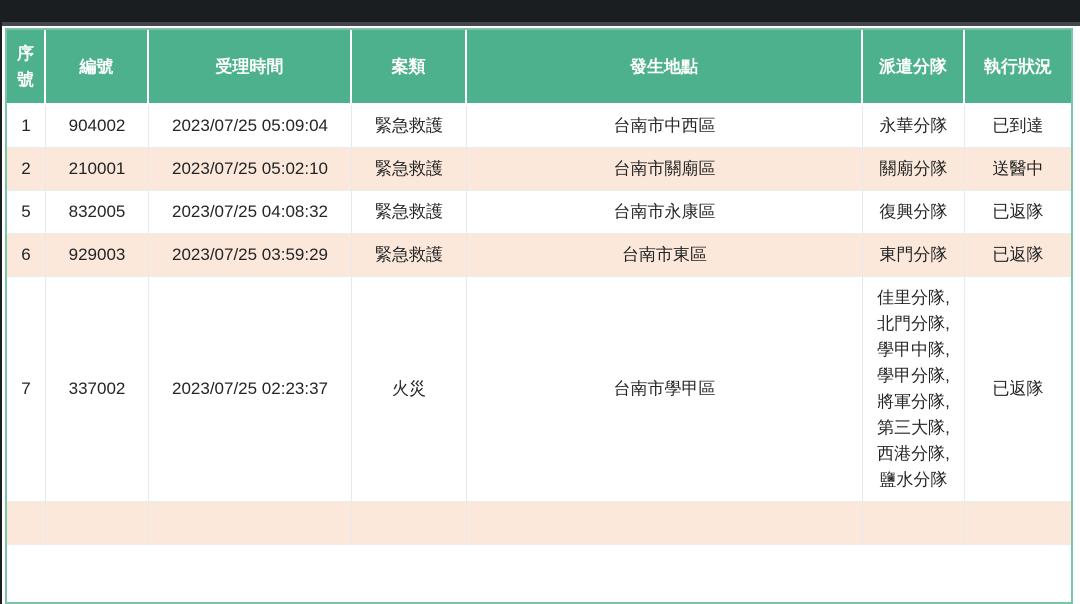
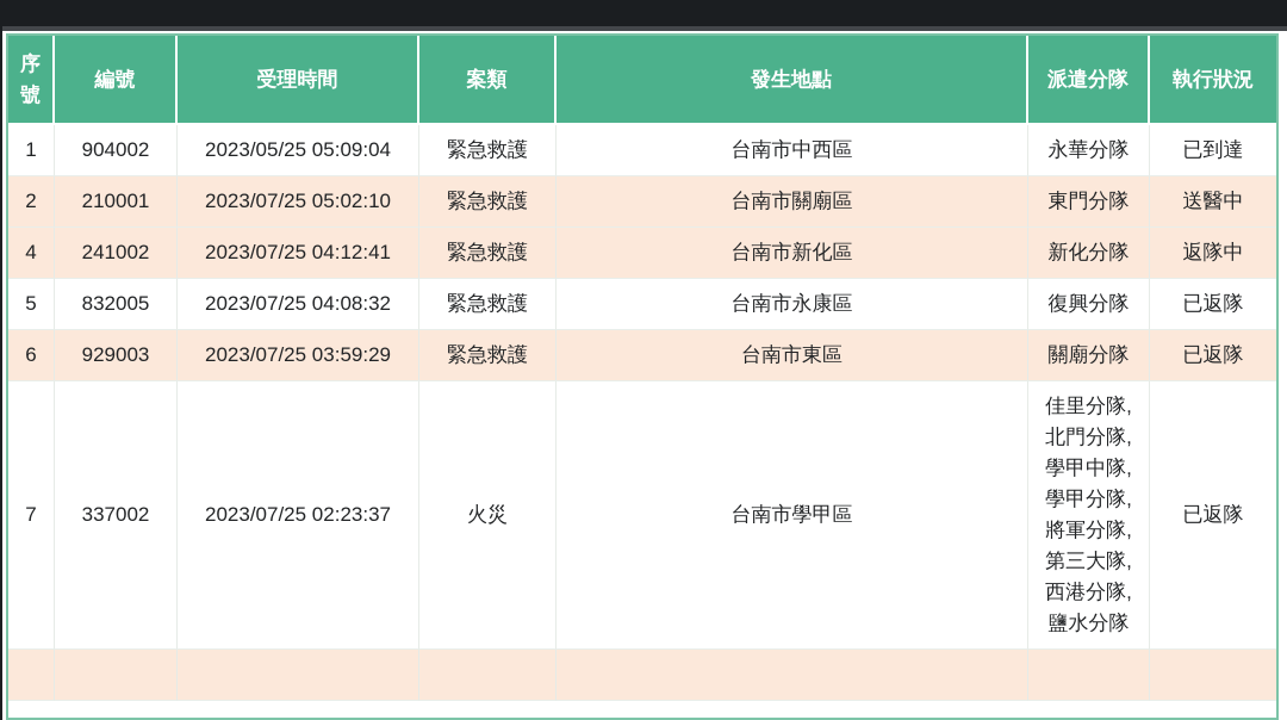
  序號	編號	受理時間	案類	發生地點	派遣分隊	執行狀況
- 1	904002	2023/07/25 05:09:04	緊急救護	台南市中西區	永華分隊	已到達
+ 1	904002	2023/05/25 05:09:04	緊急救護	台南市中西區	永華分隊	已到達
- 2	210001	2023/07/25 05:02:10	緊急救護	台南市關廟區	關廟分隊	送醫中
+ 2	210001	2023/07/25 05:02:10	緊急救護	台南市關廟區	東門分隊	送醫中
+ 4	241002	2023/07/25 04:12:41	緊急救護	台南市新化區	新化分隊	返隊中
  5	832005	2023/07/25 04:08:32	緊急救護	台南市永康區	復興分隊	已返隊
- 6	929003	2023/07/25 03:59:29	緊急救護	台南市東區	東門分隊	已返隊
+ 6	929003	2023/07/25 03:59:29	緊急救護	台南市東區	關廟分隊	已返隊
  7	337002	2023/07/25 02:23:37	火災	台南市學甲區	佳里分隊, 北門分隊, 學甲中隊, 學甲分隊, 將軍分隊, 第三大隊, 西港分隊, 鹽水分隊	已返隊
